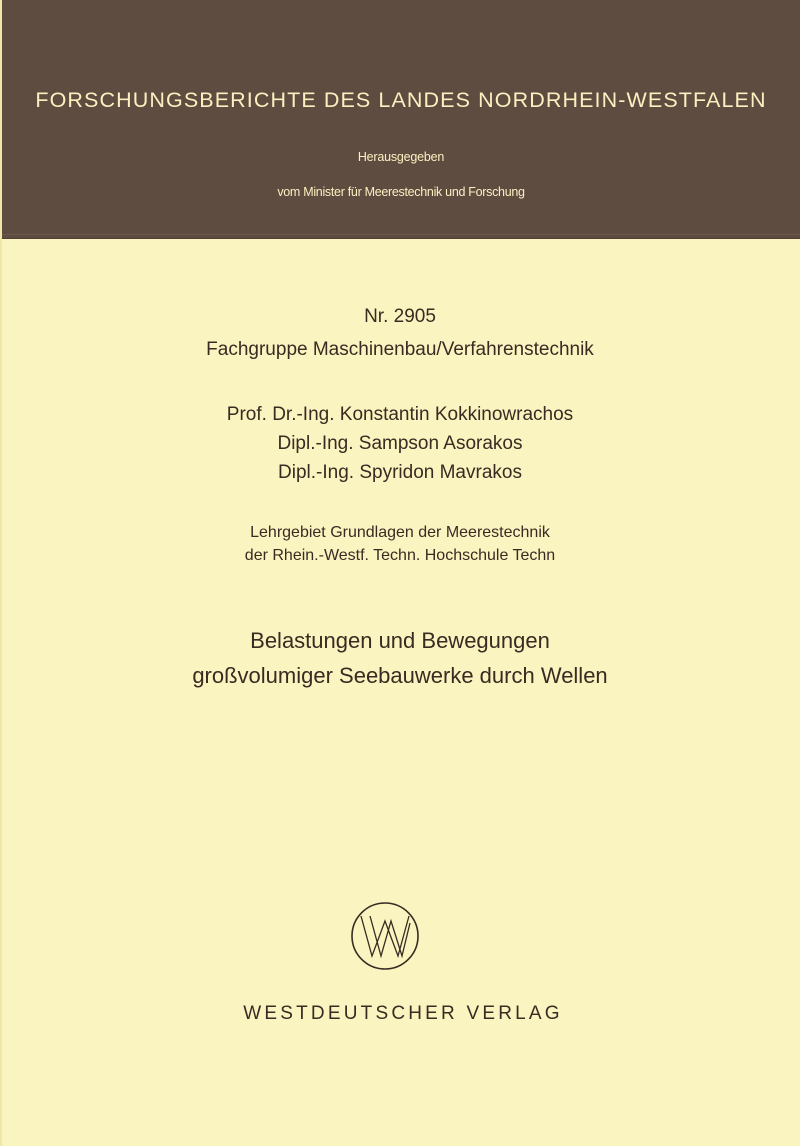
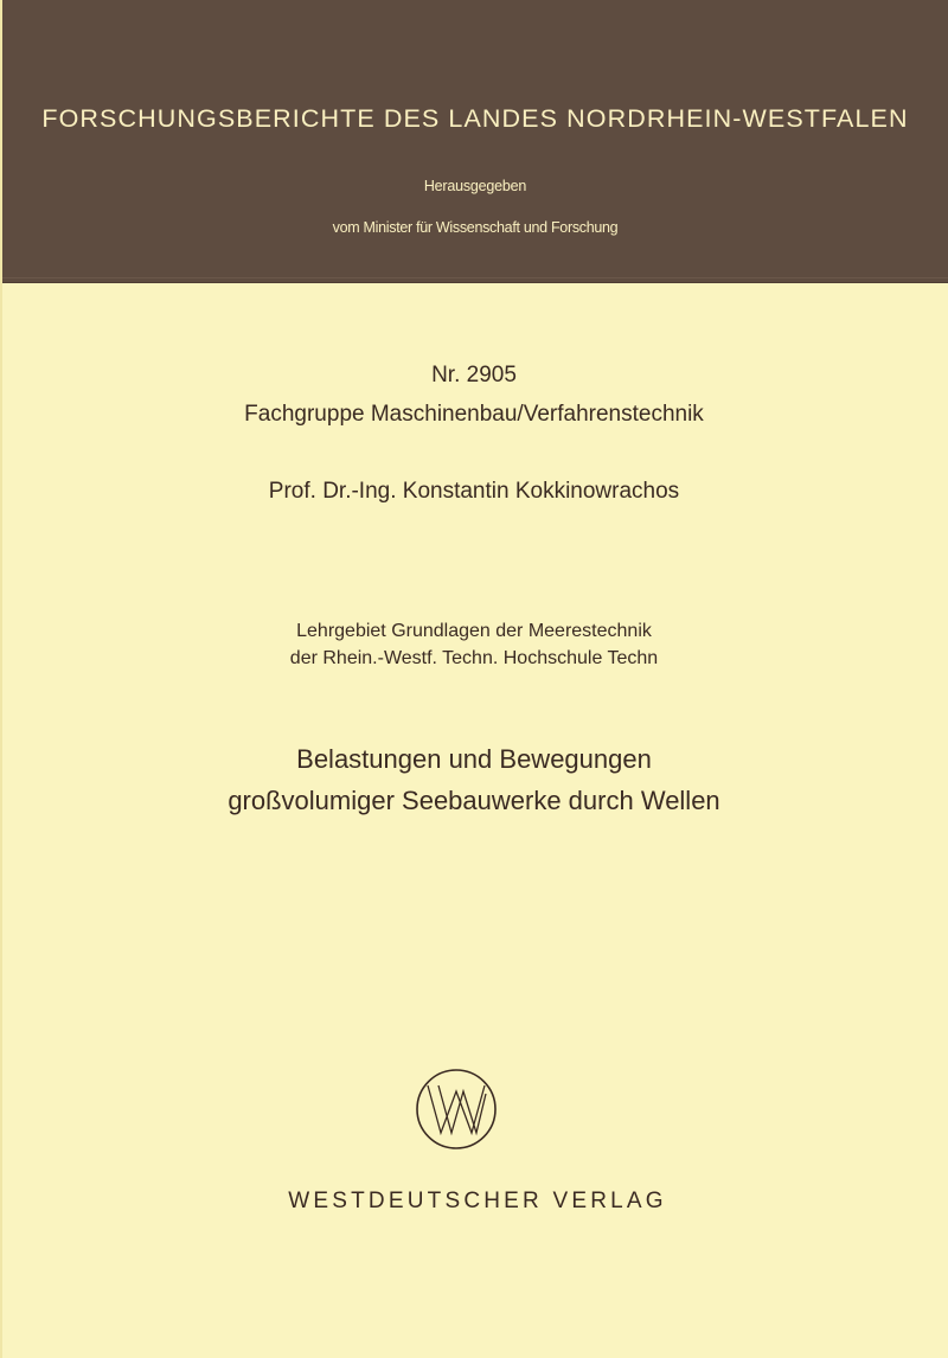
  FORSCHUNGSBERICHTE DES LANDES NORDRHEIN-WESTFALEN
  Herausgegeben
- vom Minister für Meerestechnik und Forschung
+ vom Minister für Wissenschaft und Forschung
  Nr. 2905
  Fachgruppe Maschinenbau/Verfahrenstechnik
  Prof. Dr.-Ing. Konstantin Kokkinowrachos
- Dipl.-Ing. Sampson Asorakos
- Dipl.-Ing. Spyridon Mavrakos
  Lehrgebiet Grundlagen der Meerestechnik
  der Rhein.-Westf. Techn. Hochschule Techn
  Belastungen und Bewegungen
  großvolumiger Seebauwerke durch Wellen
  WESTDEUTSCHER VERLAG
